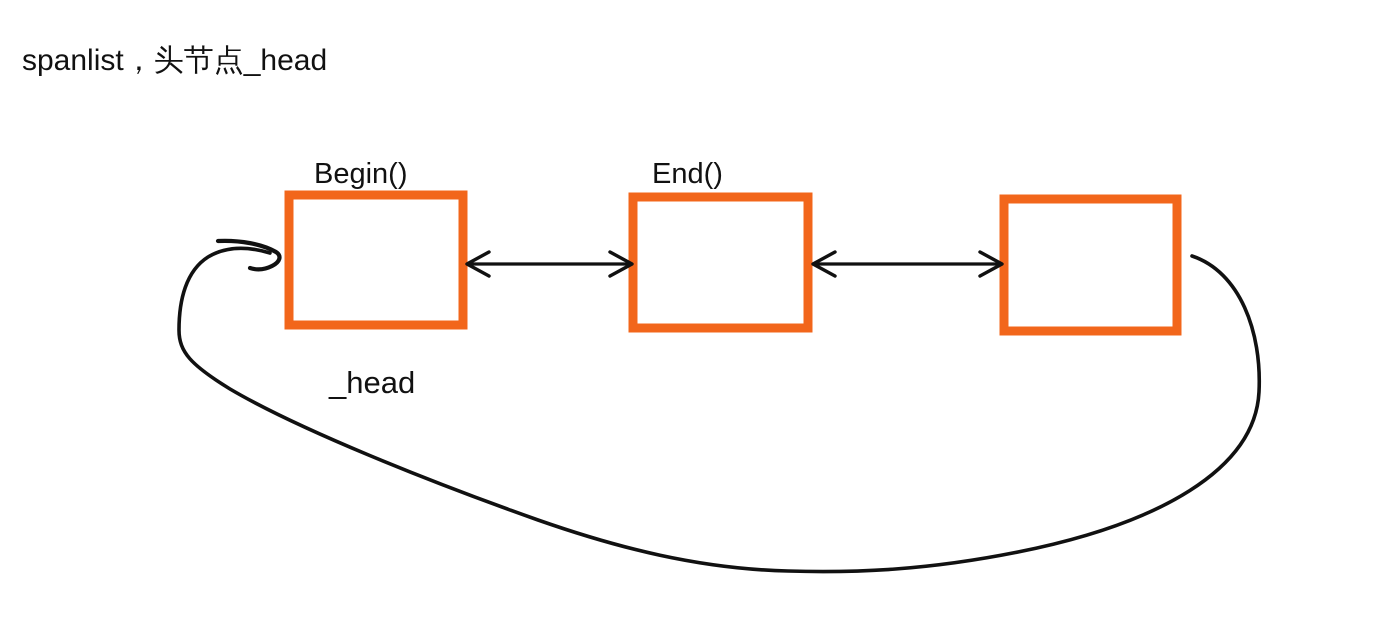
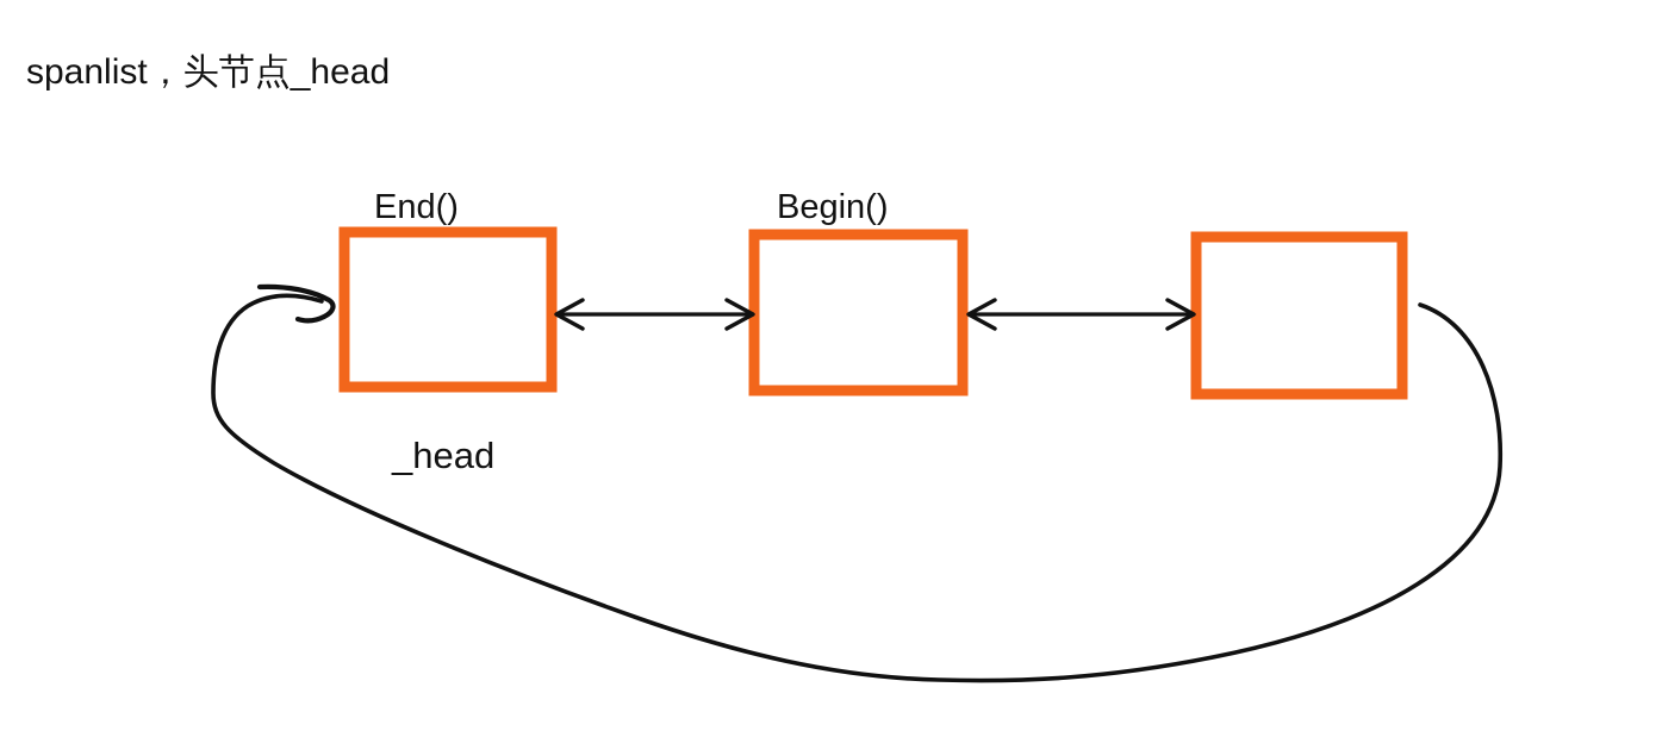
  spanlist，头节点_head
- Begin()
+ End()
  _head
- End()
+ Begin()
